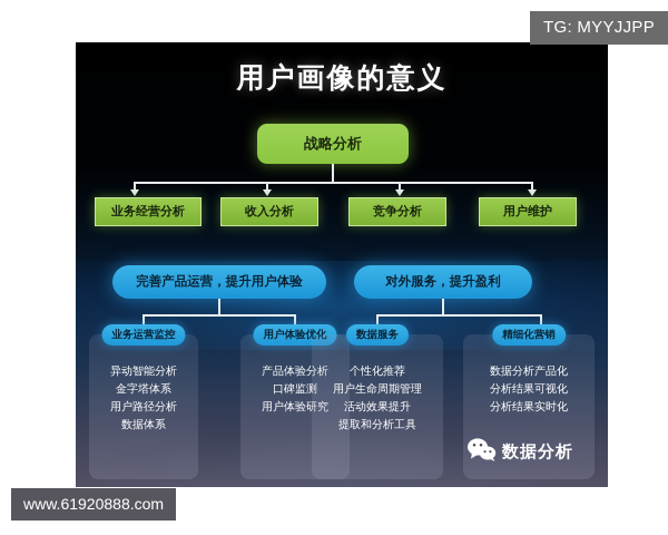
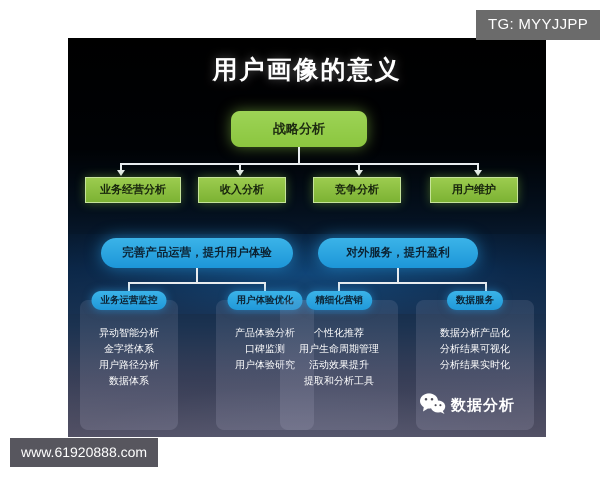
  用户画像的意义
  战略分析
  业务经营分析
  收入分析
  竞争分析
  用户维护
  完善产品运营，提升用户体验
  对外服务，提升盈利
  业务运营监控
  异动智能分析
  金字塔体系
  用户路径分析
  数据体系
  用户体验优
  口碑监
- 数据服务
+ 精细化营销
  个性化推荐
  用户生命周期管理
  活动效果提升
  提取和分析工具
- 精细化营销
+ 数据服务
  数据分析产品化
  分析结果可视化
  分析结果实时化
  数据分析
  TG: MYYJJPP
  www.61920888.com
